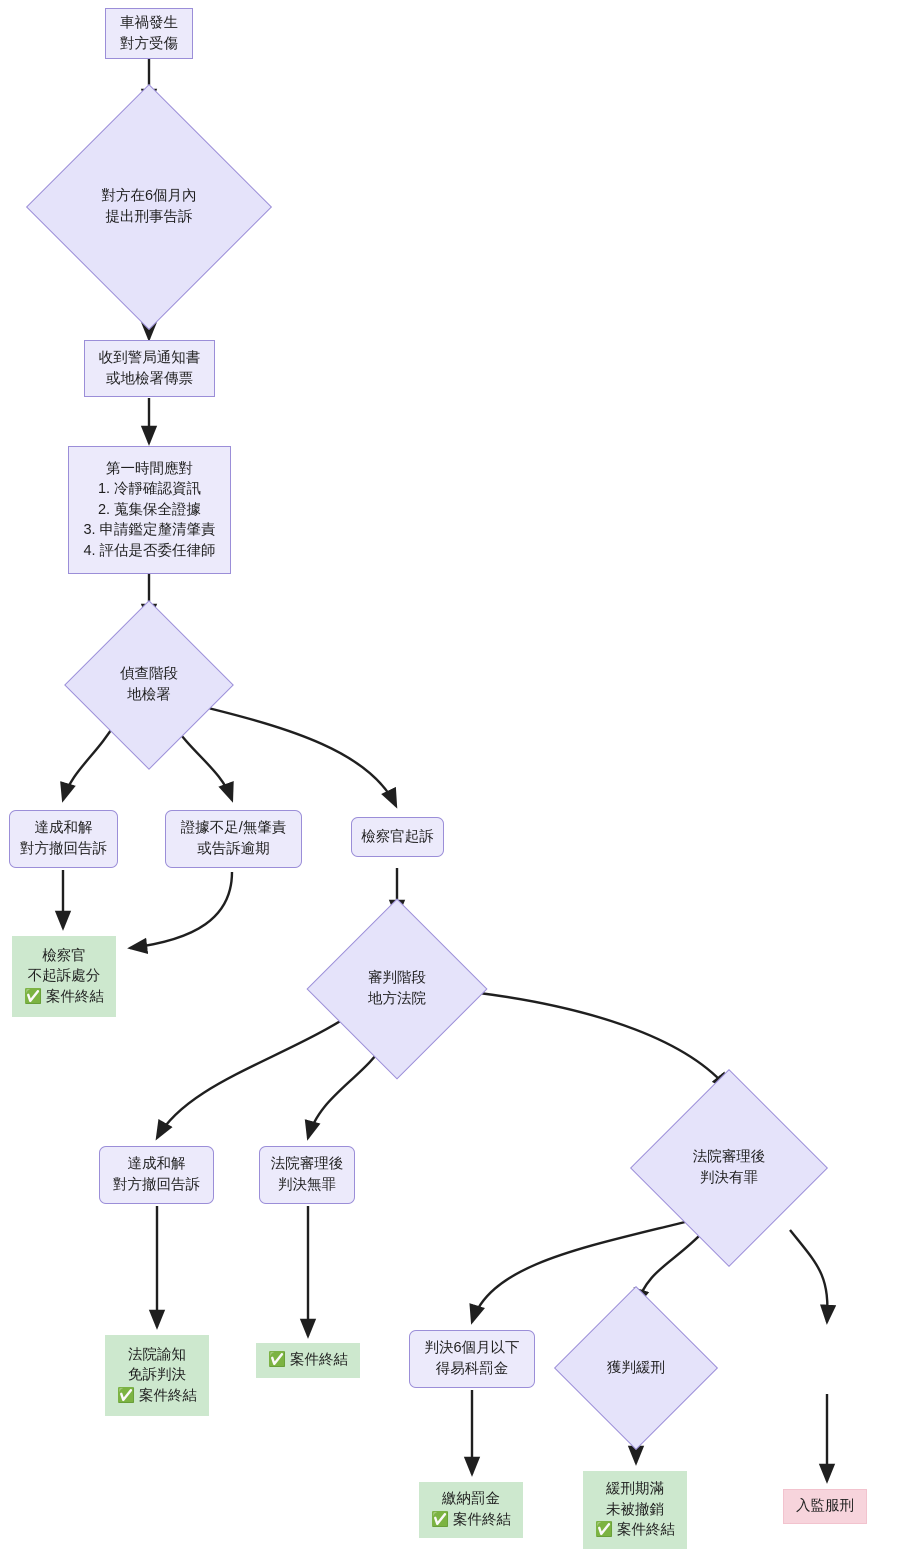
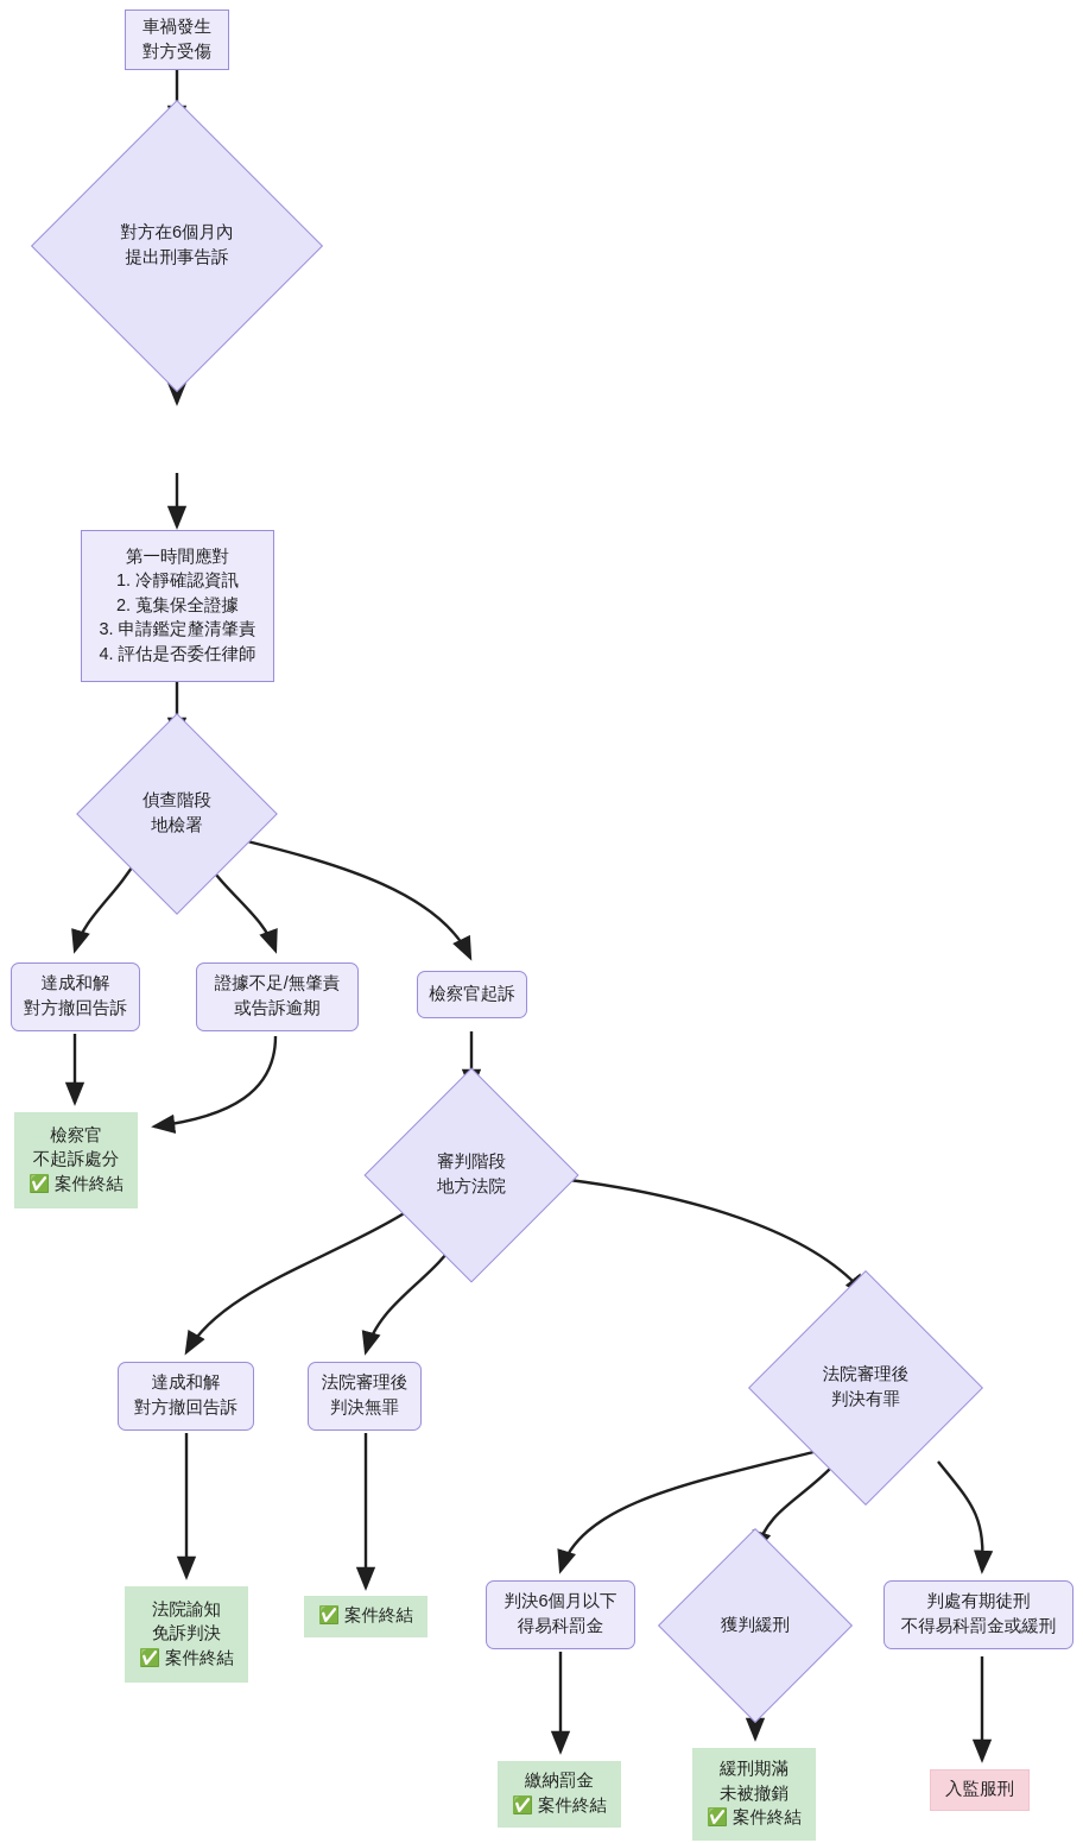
  車禍發生
  對方受傷
  對方在6個月內
  提出刑事告訴
- 收到警局通知書
- 或地檢署傳票
  第一時間應對
  1. 冷靜確認資訊
  2. 蒐集保全證據
  3. 申請鑑定釐清肇責
  4. 評估是否委任律師
  偵查階段
  地檢署
  達成和解
  對方撤回告訴
  證據不足/無肇責
  或告訴逾期
  檢察官起訴
  檢察官
  不起訴處分
  ✅ 案件終結
  審判階段
  地方法院
  達成和解
  對方撤回告訴
  法院審理後
  判決無罪
  法院審理後
  判決有罪
  法院諭知
  免訴判決
  ✅ 案件終結
  ✅ 案件終結
  判決6個月以下
  得易科罰金
  獲判緩刑
+ 判處有期徒刑
+ 不得易科罰金或緩刑
  繳納罰金
  ✅ 案件終結
  緩刑期滿
  未被撤銷
  ✅ 案件終結
  入監服刑
